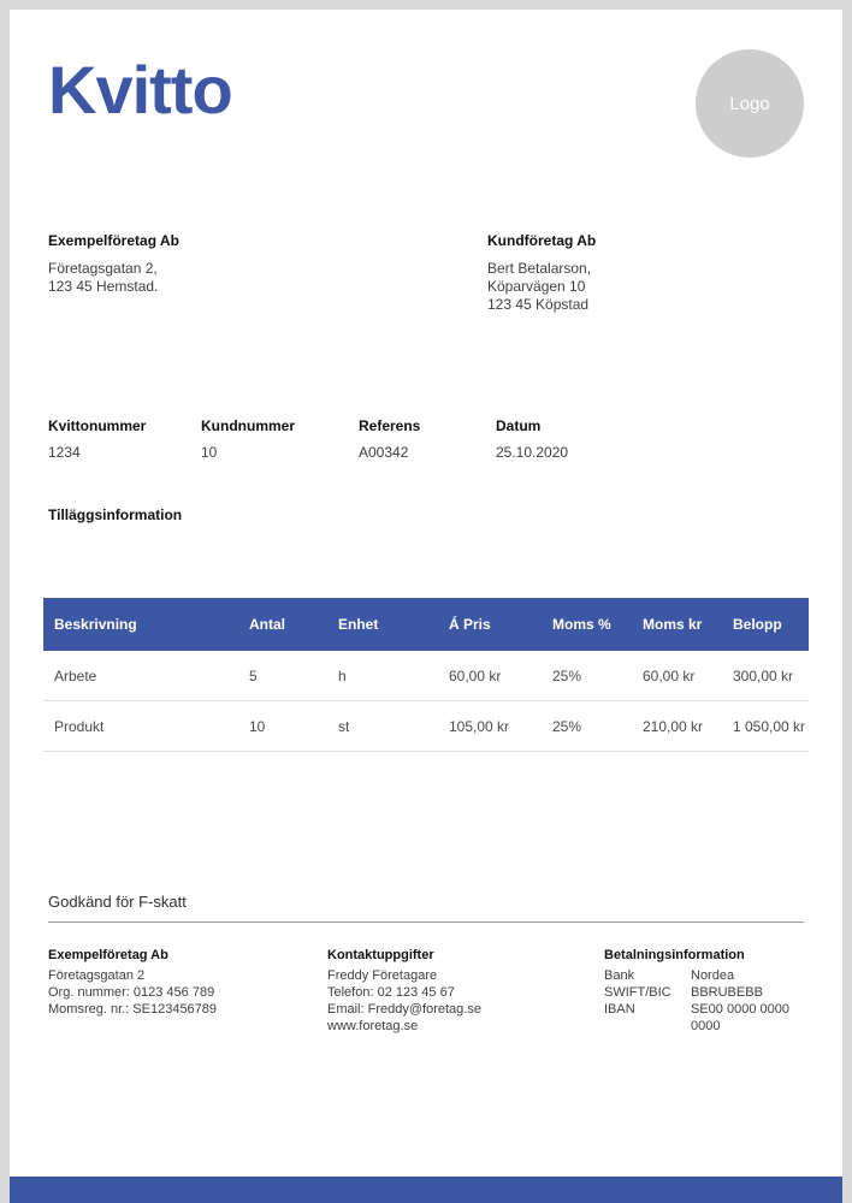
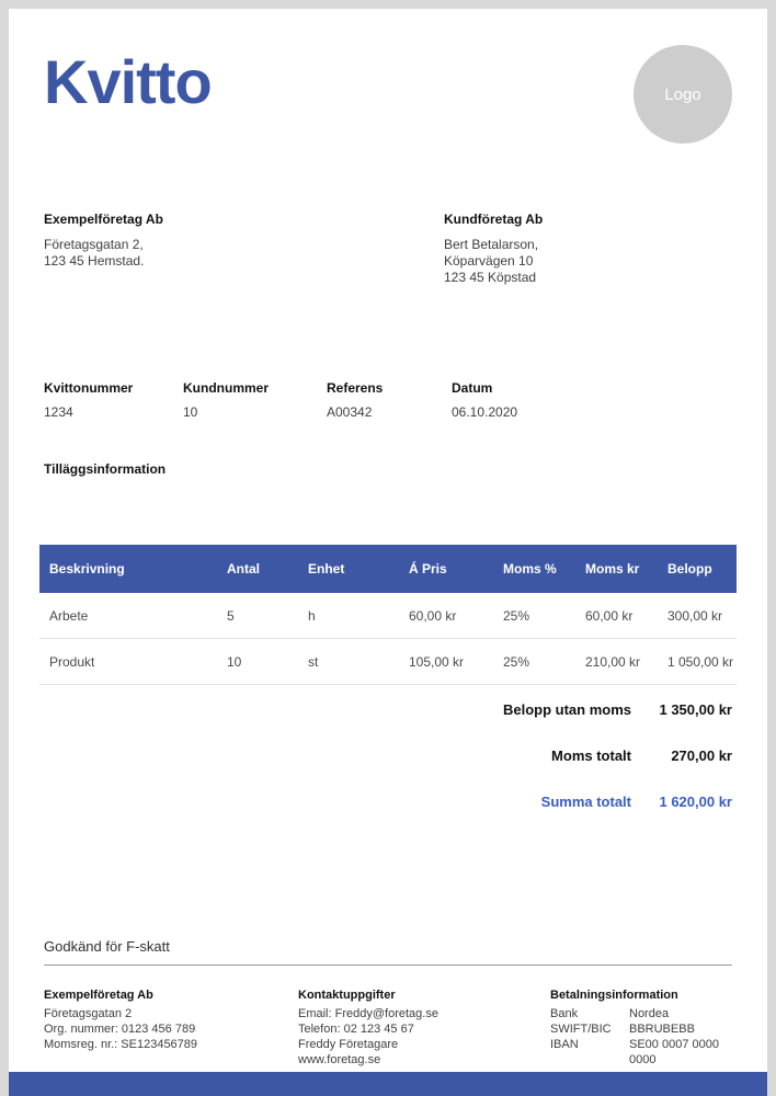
  Kvitto
  Logo
  Exempelföretag Ab
  Företagsgatan 2,
  123 45 Hemstad.
  Kundföretag Ab
  Bert Betalarson,
  Köparvägen 10
  123 45 Köpstad
  Kvittonummer
  1234
  Kundnummer
  10
  Referens
  A00342
  Datum
- 25.10.2020
+ 06.10.2020
  Tilläggsinformation
  Beskrivning
  Antal
  Enhet
  Á Pris
  Moms %
  Moms kr
  Belopp
  Arbete
  5
  h
  60,00 kr
  25%
  60,00 kr
  300,00 kr
  Produkt
  10
  st
  105,00 kr
  25%
  210,00 kr
  1 050,00 kr
+ Belopp utan moms
+ 1 350,00 kr
+ Moms totalt
+ 270,00 kr
+ Summa totalt
+ 1 620,00 kr
  Godkänd för F-skatt
  Exempelföretag Ab
  Företagsgatan 2
  Org. nummer: 0123 456 789
  Momsreg. nr.: SE123456789
  Kontaktuppgifter
- Freddy Företagare
+ Email: Freddy@foretag.se
  Telefon: 02 123 45 67
- Email: Freddy@foretag.se
+ Freddy Företagare
  www.foretag.se
  Betalningsinformation
  Bank
  Nordea
  SWIFT/BIC
  BBRUBEBB
  IBAN
- SE00 0000 0000 0000
+ SE00 0007 0000 0000
